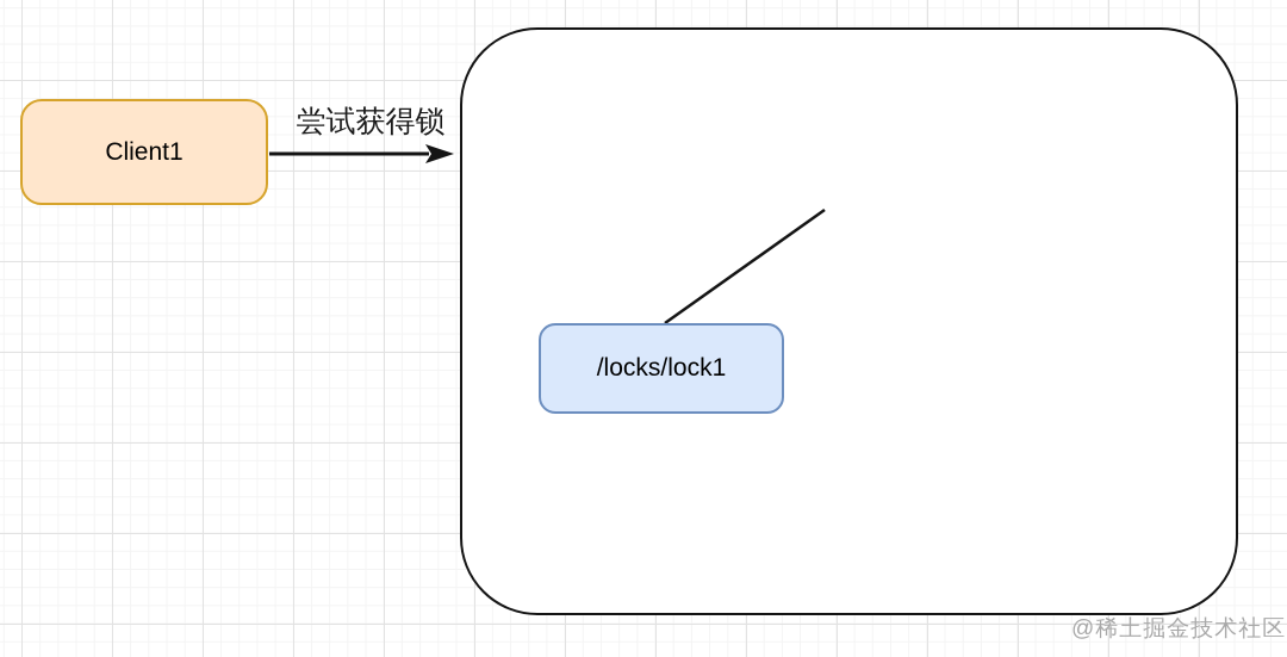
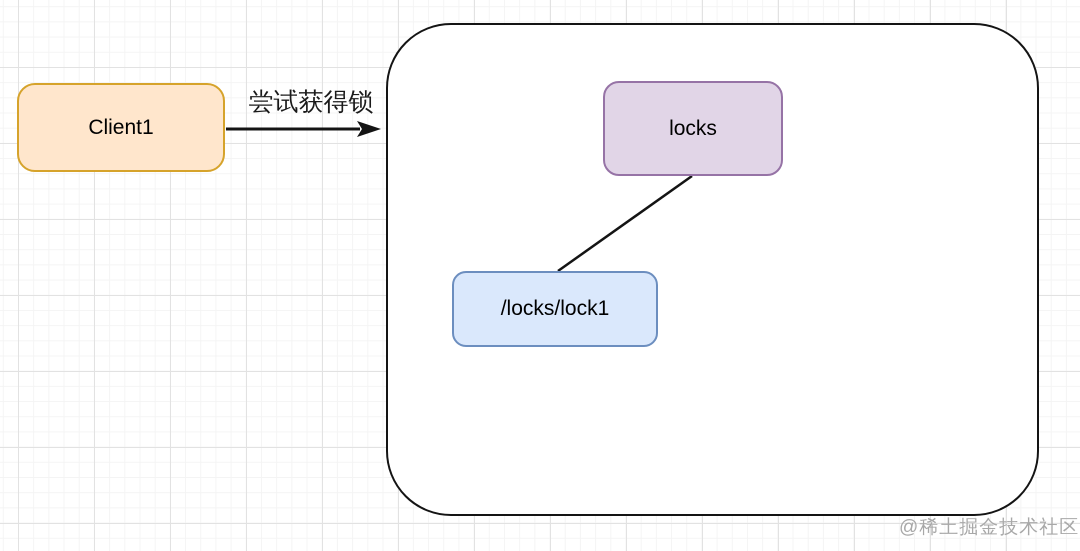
  Client1
  尝试获得锁
+ locks
  /locks/lock1
  @稀土掘金技术社区
